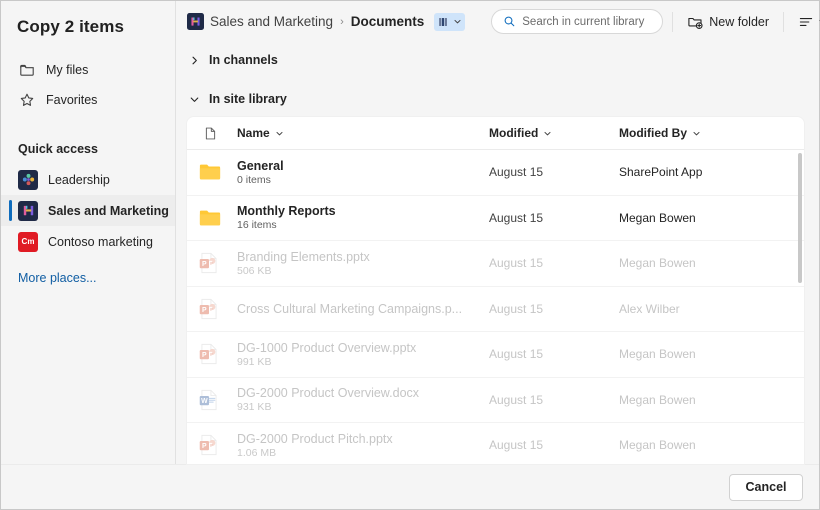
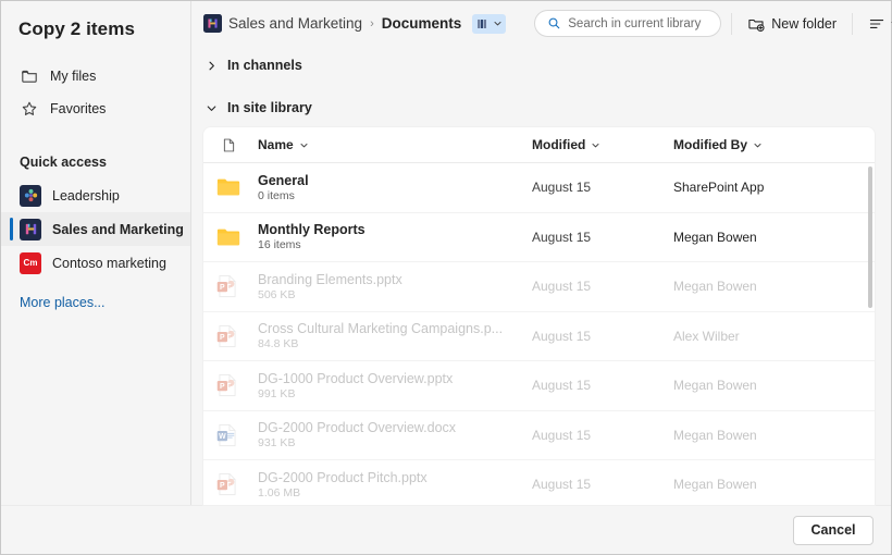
  Copy 2 items
  My files
  Favorites
  Quick access
  Leadership
  Sales and Marketing
  Cm
  Contoso marketing
  More places...
  Sales and Marketing
  ›
  Documents
  Search in current library
  New folder
  In channels
  In site library
  Name
  Modified
  Modified By
  General
  0 items
  August 15
  SharePoint App
  Monthly Reports
  16 items
  August 15
  Megan Bowen
  Branding Elements.pptx
  506 KB
  August 15
  Megan Bowen
  Cross Cultural Marketing Campaigns.p...
+ 84.8 KB
  August 15
  Alex Wilber
  DG-1000 Product Overview.pptx
  991 KB
  August 15
  Megan Bowen
  DG-2000 Product Overview.docx
  931 KB
  August 15
  Megan Bowen
  DG-2000 Product Pitch.pptx
  1.06 MB
  August 15
  Megan Bowen
  Cancel
